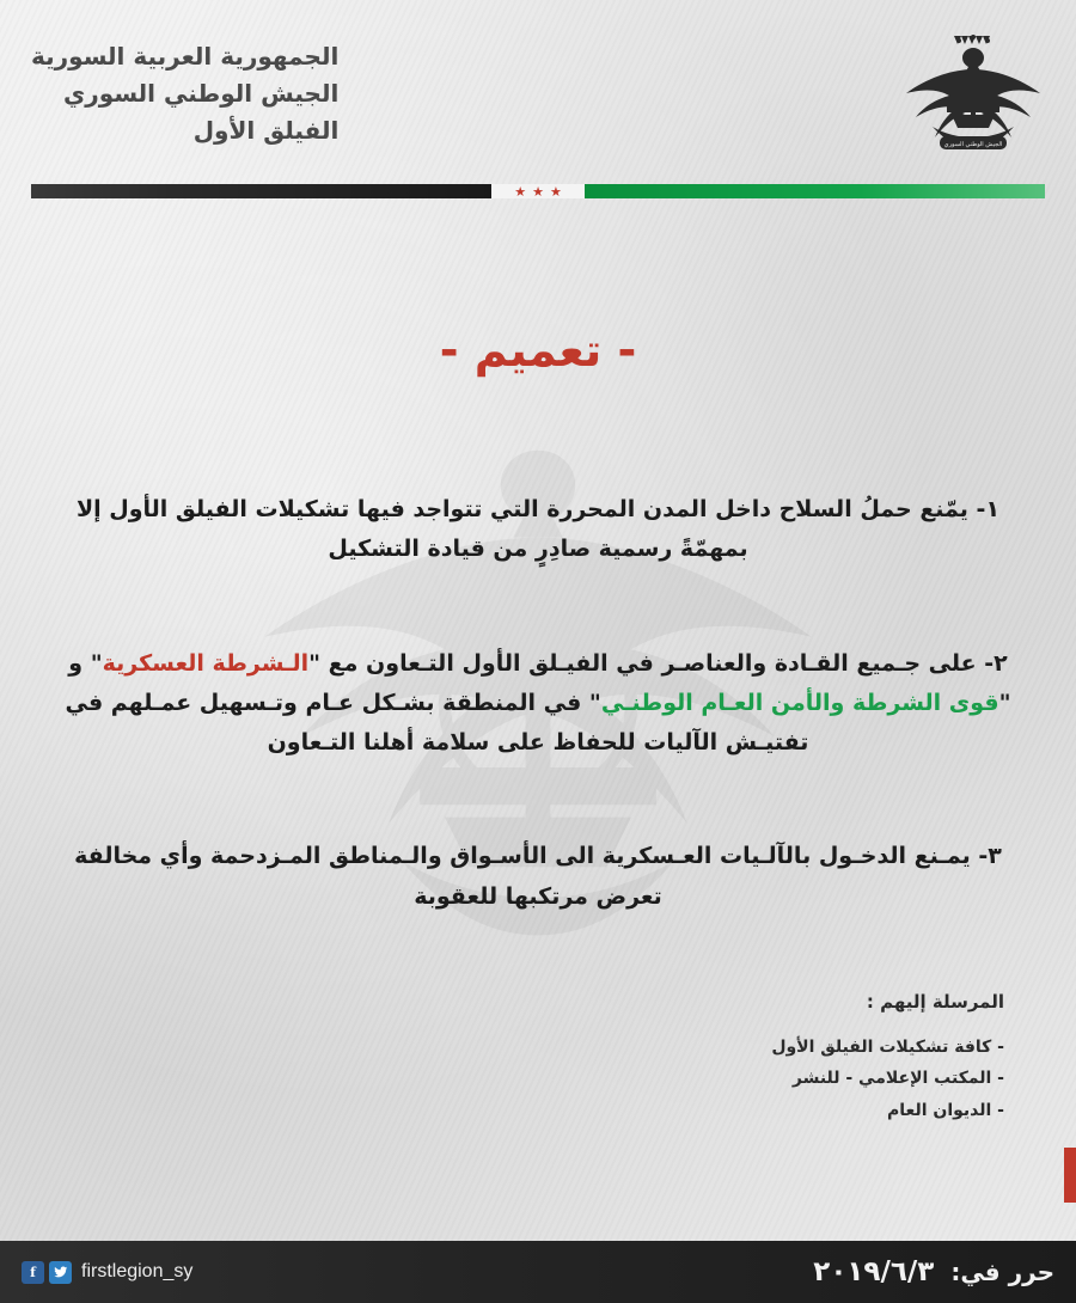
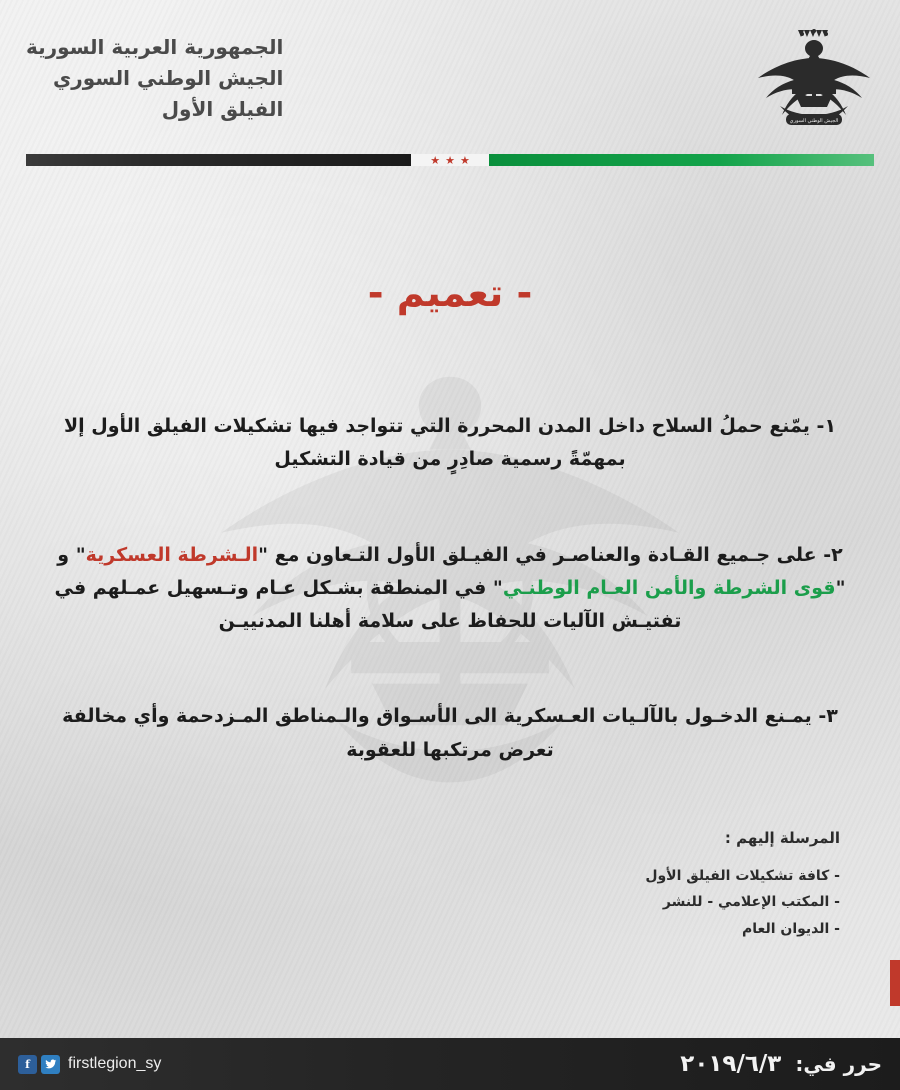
  الجمهورية العربية السورية
  الجيش الوطني السوري
  الفيلق الأول
  ★
  ★
  ★
  - تعميم -
  ١- يمّنع حملُ السلاح داخل المدن المحررة التي تتواجد فيها تشكيلات الفيلق الأول إلا بمهمّةً رسمية صادِرٍ من قيادة التشكيل
- ٢- على جـميع القـادة والعناصـر في الفيـلق الأول التـعاون مع "الـشرطة العسكرية" و "قوى الشرطة والأمن العـام الوطنـي" في المنطقة بشـكل عـام وتـسهيل عمـلهم في تفتيـش الآليات للحفاظ على سلامة أهلنا التـعاون
+ ٢- على جـميع القـادة والعناصـر في الفيـلق الأول التـعاون مع "الـشرطة العسكرية" و "قوى الشرطة والأمن العـام الوطنـي" في المنطقة بشـكل عـام وتـسهيل عمـلهم في تفتيـش الآليات للحفاظ على سلامة أهلنا المدنييـن
  ٣- يمـنع الدخـول بالآلـيات العـسكرية الى الأسـواق والـمناطق المـزدحمة وأي مخالفة تعرض مرتكبها للعقوبة
  المرسلة إليهم :
  - كافة تشكيلات الفيلق الأول
  - المكتب الإعلامي - للنشر
  - الديوان العام
  حرر في:
  ٢٠١٩/٦/٣
  f
  firstlegion_sy
